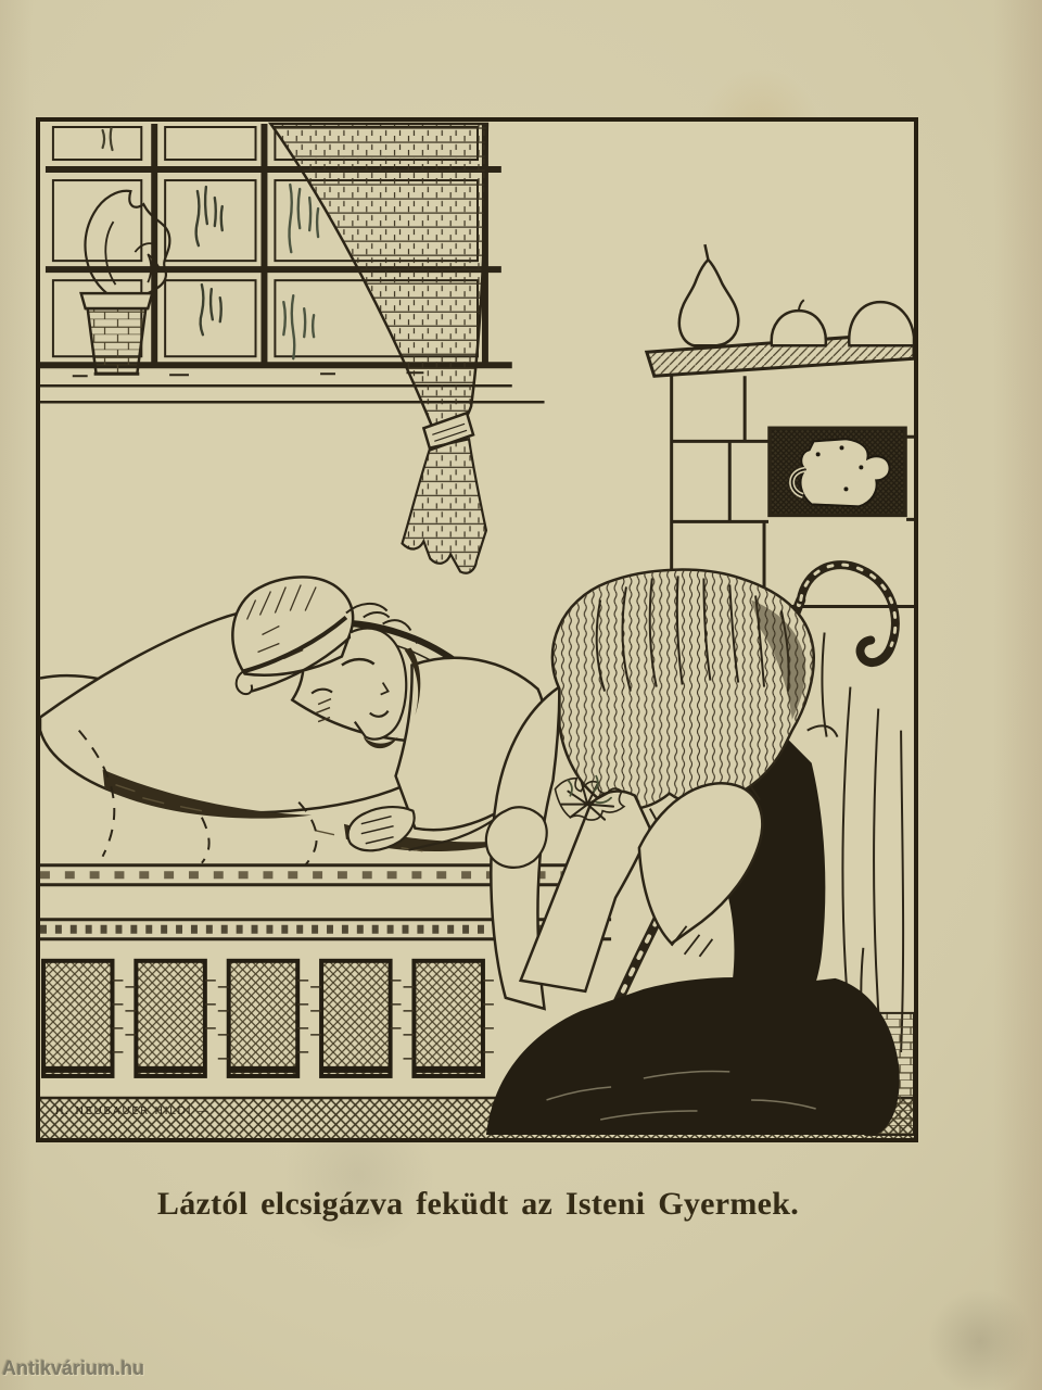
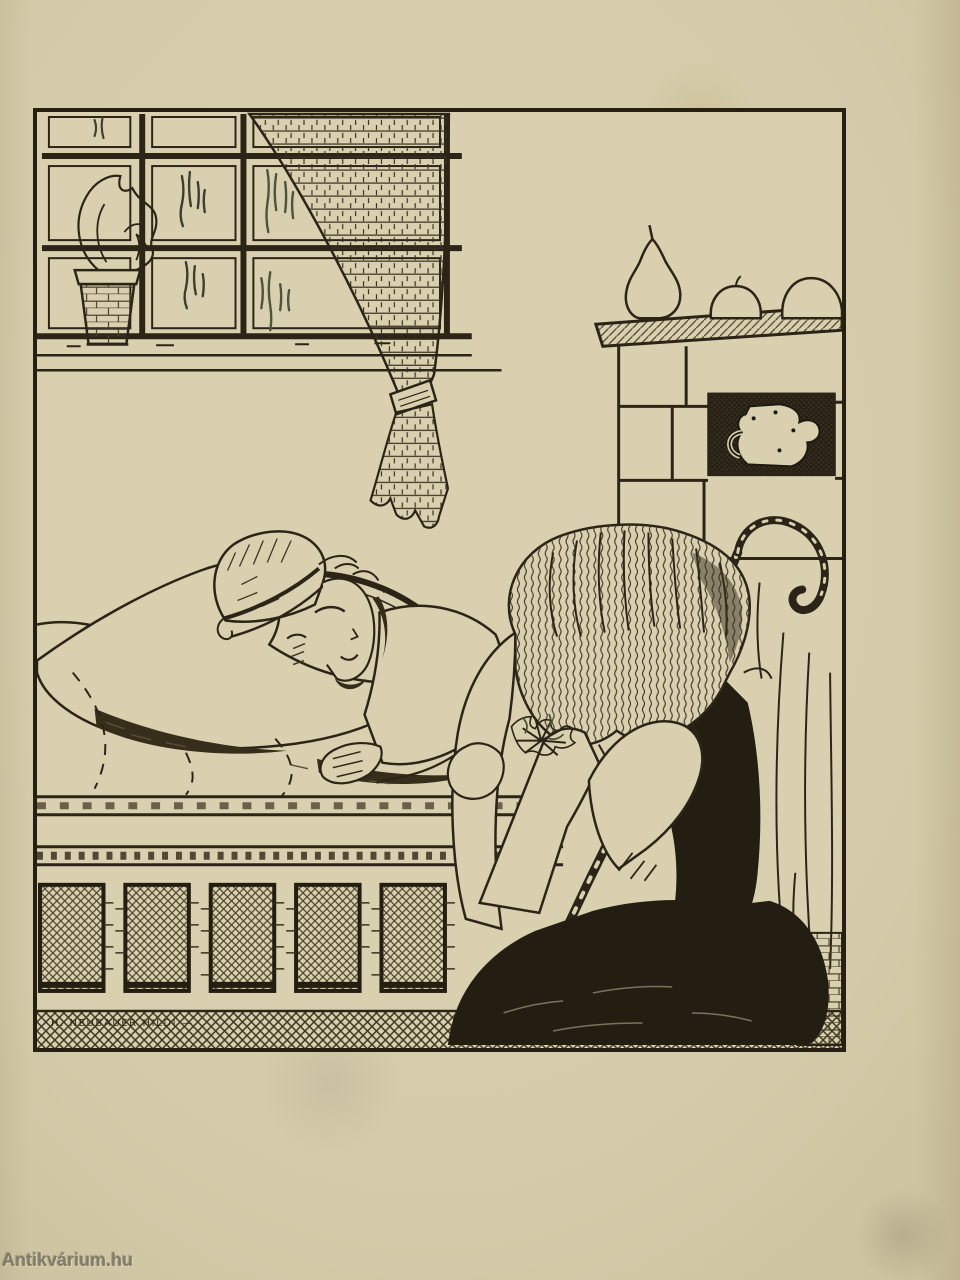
  H. NEUBAUER HILDI —
- Láztól elcsigázva feküdt az Isteni Gyermek.
  Antikvárium.hu
